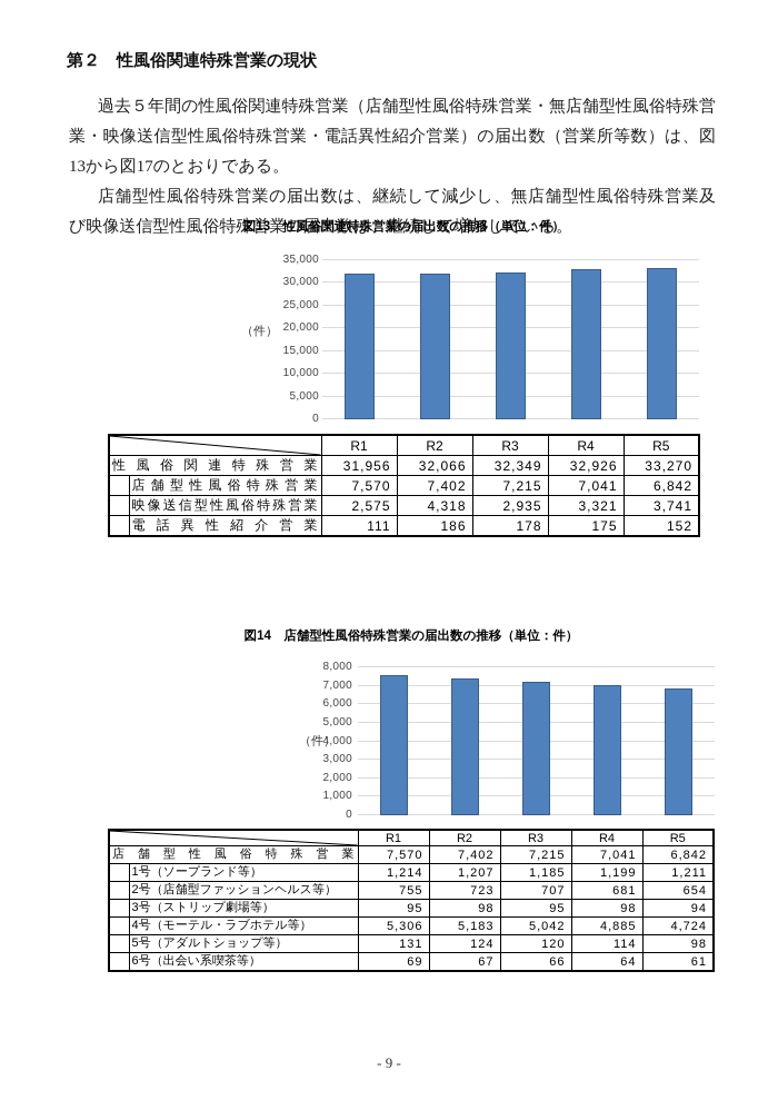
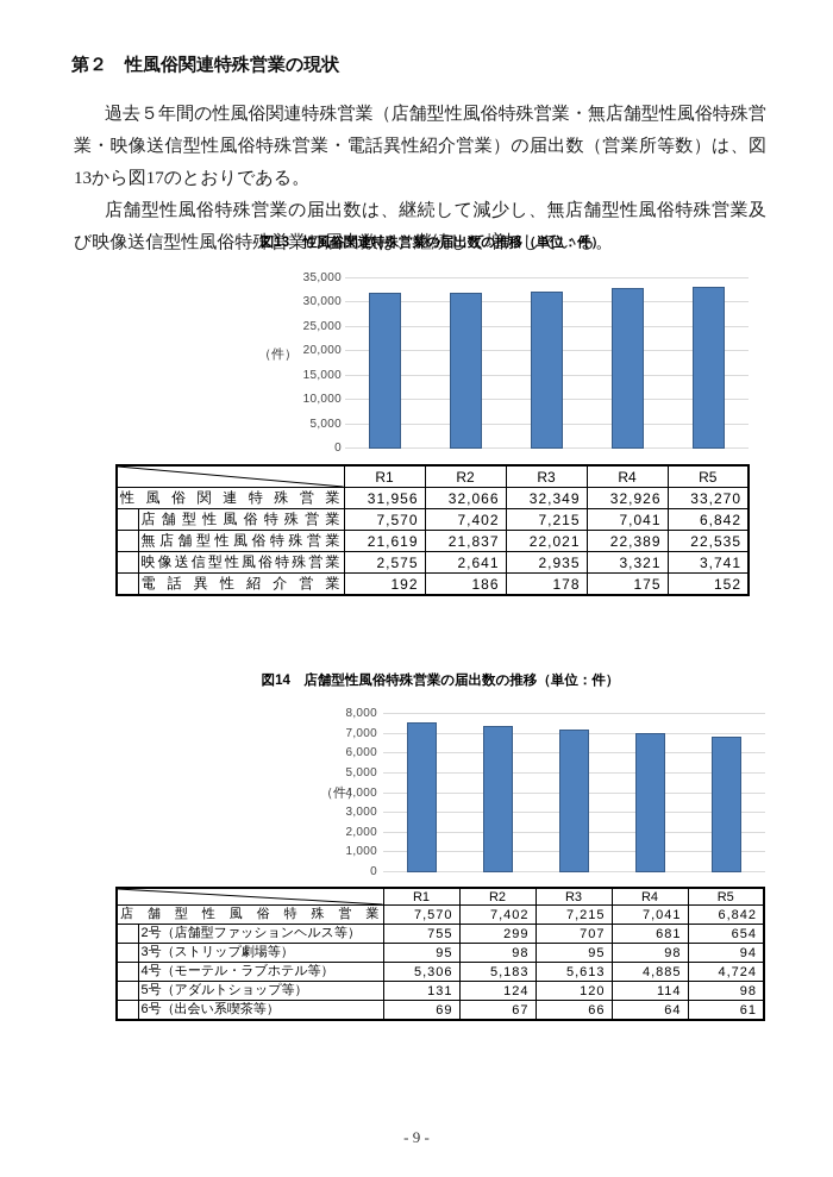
  第２ 性風俗関連特殊営業の現状
  過去５年間の性風俗関連特殊営業（店舗型性風俗特殊営業・無店舗型性風俗特殊営業・映像送信型性風俗特殊営業・電話異性紹介営業）の届出数（営業所等数）は、図13から図17のとおりである。
  店舗型性風俗特殊営業の届出数は、継続して減少し、無店舗型性風俗特殊営業及び映像送信型性風俗特殊営業の届出数は、継続して増加している。
  図13 性風俗関連特殊営業の届出数の推移（単位：件）
  （件）
  0
  5,000
  10,000
  15,000
  20,000
  25,000
  30,000
  35,000
  	R1	R2	R3	R4	R5
  性風俗関連特殊営業	31,956	32,066	32,349	32,926	33,270
  	店舗型性風俗特殊営業	7,570	7,402	7,215	7,041	6,842
+ 	無店舗型性風俗特殊営業	21,619	21,837	22,021	22,389	22,535
- 	映像送信型性風俗特殊営業	2,575	4,318	2,935	3,321	3,741
+ 	映像送信型性風俗特殊営業	2,575	2,641	2,935	3,321	3,741
- 	電話異性紹介営業	111	186	178	175	152
+ 	電話異性紹介営業	192	186	178	175	152
  図14 店舗型性風俗特殊営業の届出数の推移（単位：件）
  （件）
  0
  1,000
  2,000
  3,000
  4,000
  5,000
  6,000
  7,000
  8,000
  	R1	R2	R3	R4	R5
  店舗型性風俗特殊営業	7,570	7,402	7,215	7,041	6,842
- 	1号（ソープランド等）	1,214	1,207	1,185	1,199	1,211
- 	2号（店舗型ファッションヘルス等）	755	723	707	681	654
+ 	2号（店舗型ファッションヘルス等）	755	299	707	681	654
  	3号（ストリップ劇場等）	95	98	95	98	94
- 	4号（モーテル・ラブホテル等）	5,306	5,183	5,042	4,885	4,724
+ 	4号（モーテル・ラブホテル等）	5,306	5,183	5,613	4,885	4,724
  	5号（アダルトショップ等）	131	124	120	114	98
  	6号（出会い系喫茶等）	69	67	66	64	61
  - 9 -
